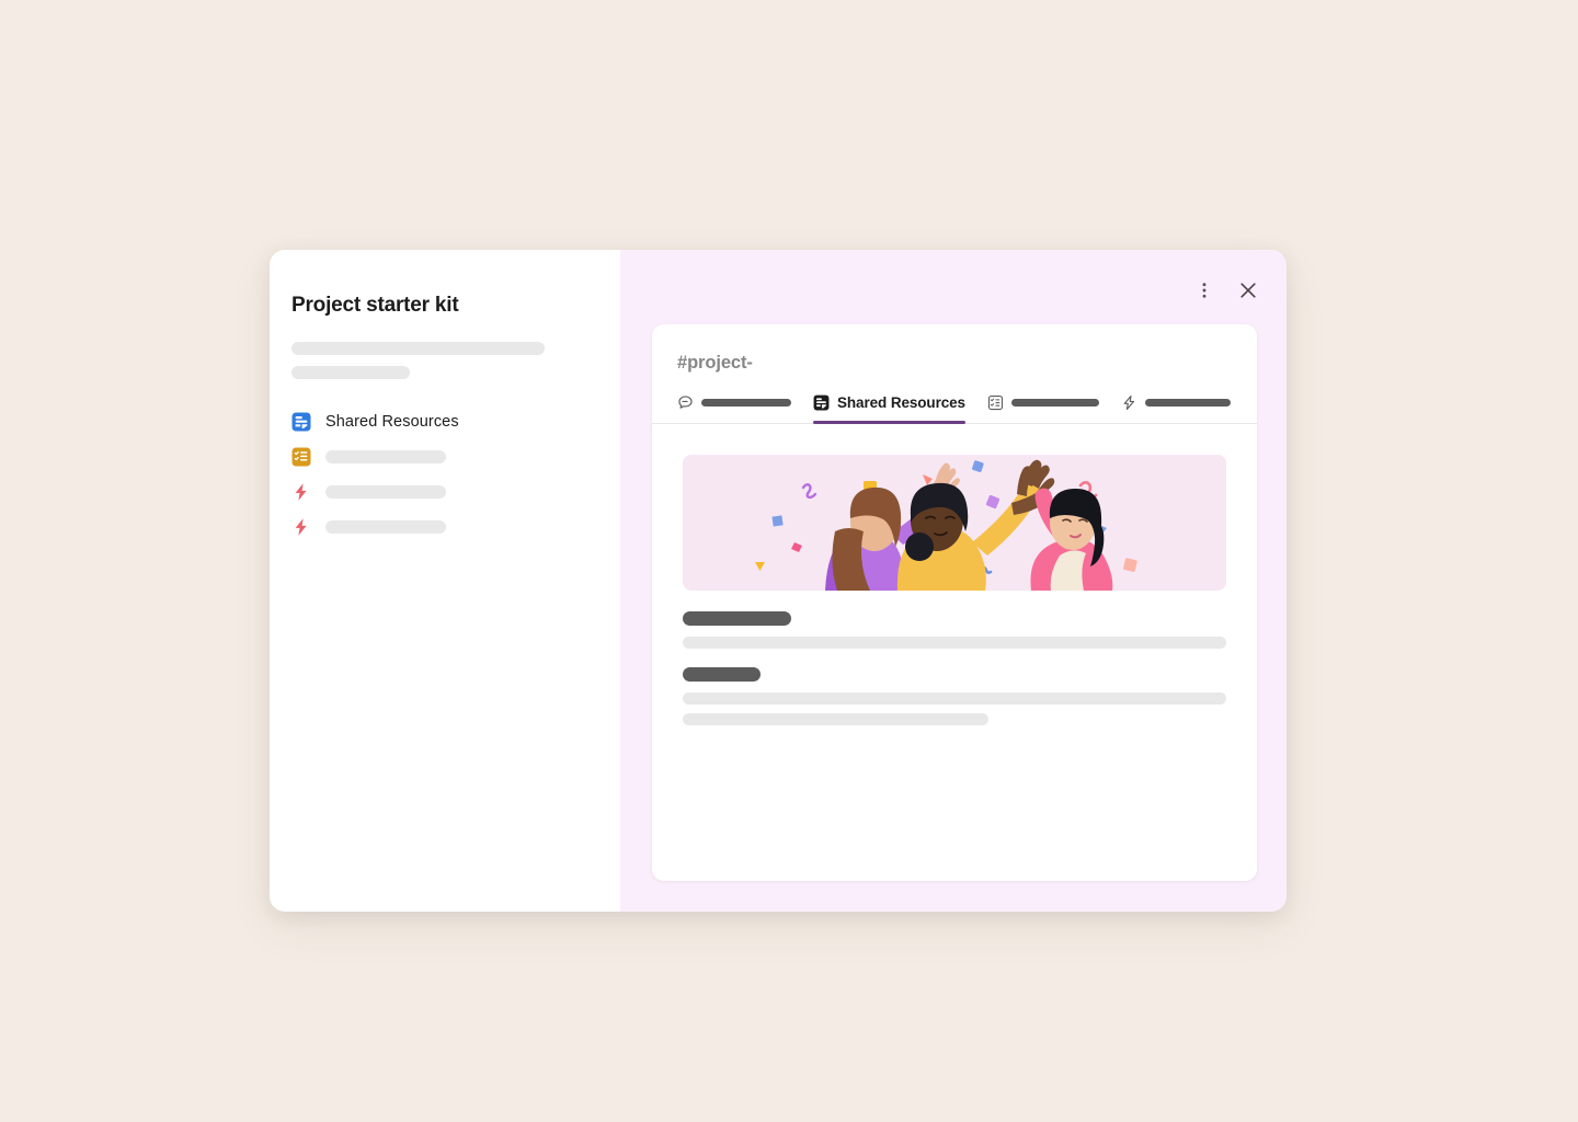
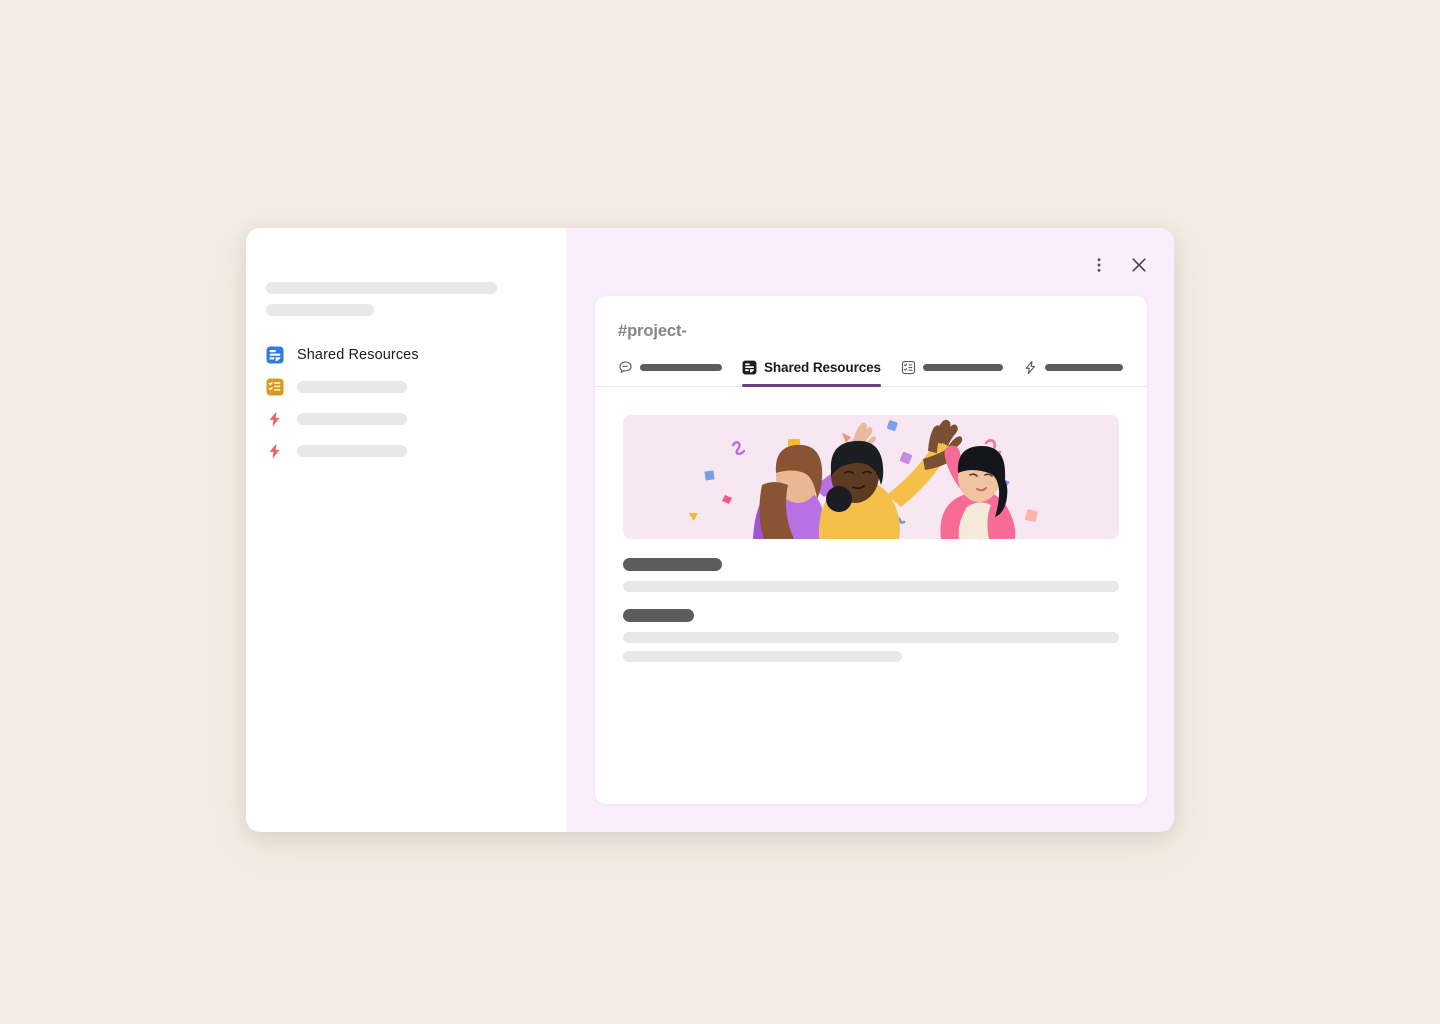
- Project starter kit
  Shared Resources
  #project-
  Shared Resources
